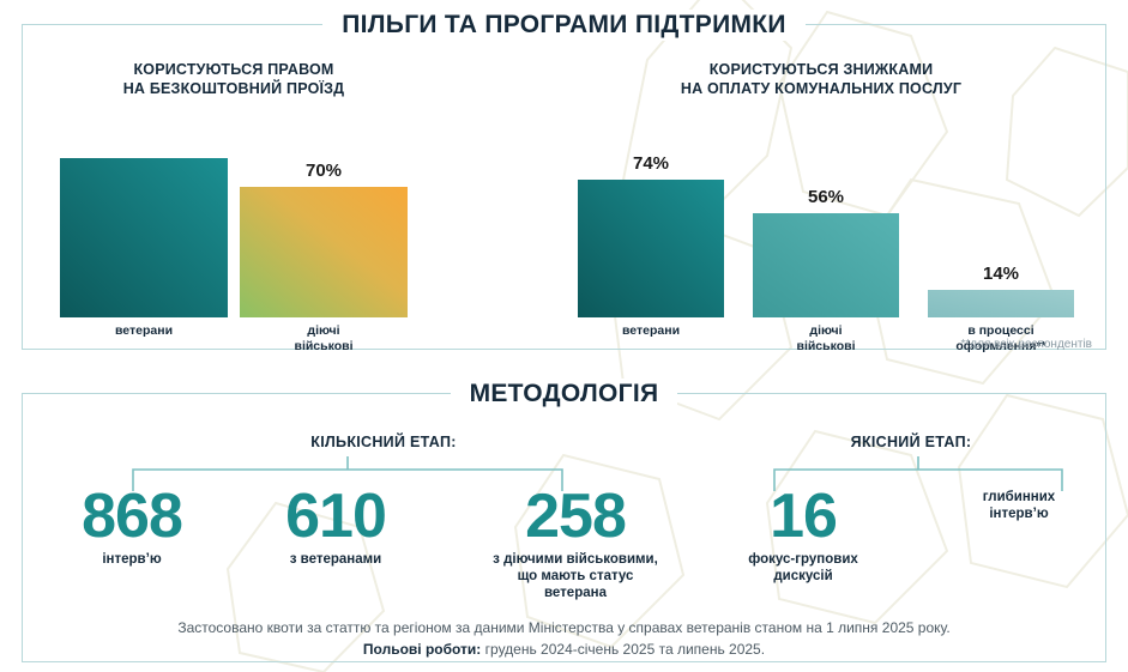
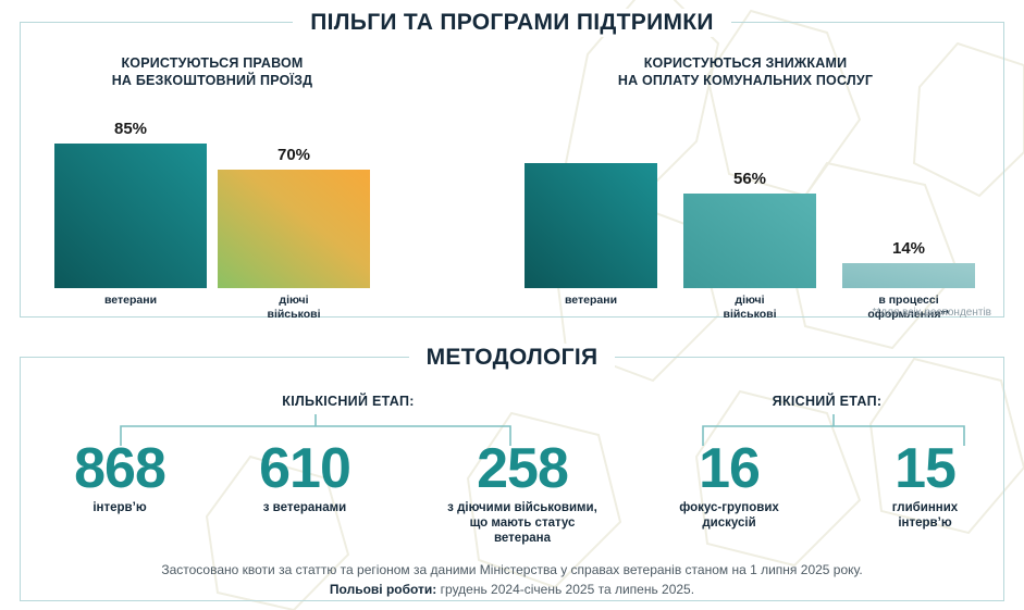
  ПІЛЬГИ ТА ПРОГРАМИ ПІДТРИМКИ
  КОРИСТУЮТЬСЯ ПРАВОМ
  НА БЕЗКОШТОВНИЙ ПРОЇЗД
+ 85%
  ветерани
  70%
  діючі
  військові
  КОРИСТУЮТЬСЯ ЗНИЖКАМИ
  НА ОПЛАТУ КОМУНАЛЬНИХ ПОСЛУГ
- 74%
  ветерани
  56%
  діючі
  військові
  14%
  в процессі
  оформлення**
  **для всіх респондентів
  МЕТОДОЛОГІЯ
  КІЛЬКІСНИЙ ЕТАП:
  ЯКІСНИЙ ЕТАП:
  868
  інтерв’ю
  610
  з ветеранами
  258
  з діючими військовими,
  що мають статус
  ветерана
  16
  фокус-групових
  дискусій
+ 15
  глибинних
  інтерв’ю
  Застосовано квоти за статтю та регіоном за даними Міністерства у справах ветеранів станом на 1 липня 2025 року.
  Польові роботи: грудень 2024-січень 2025 та липень 2025.
